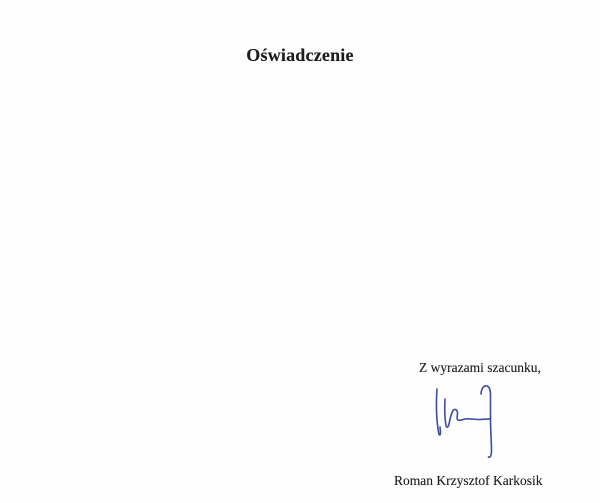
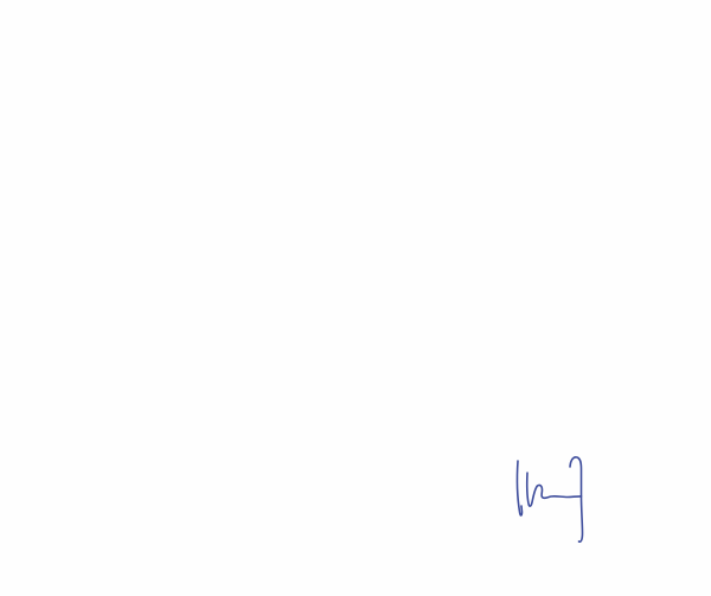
- Oświadczenie
- Z wyrazami szacunku,
- Roman Krzysztof Karkosik
